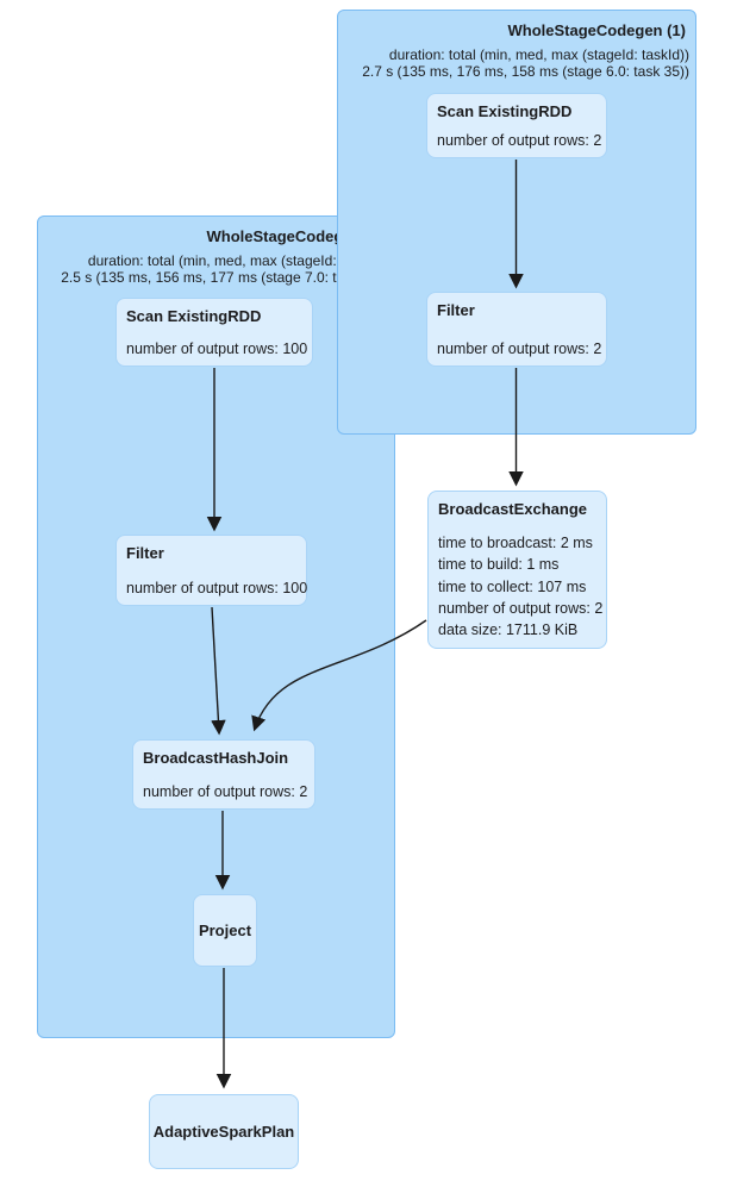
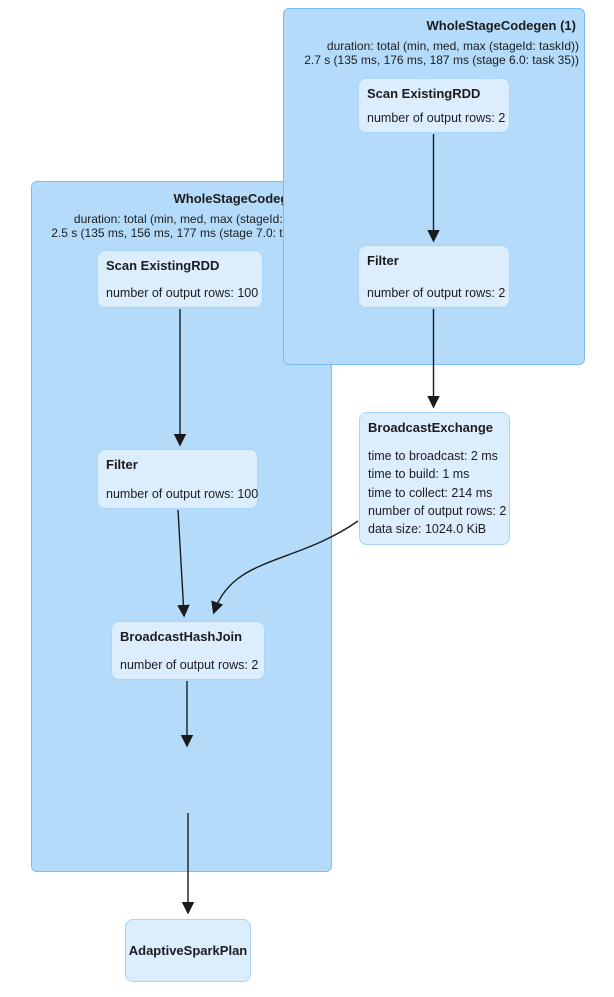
  WholeStageCode
  duration: total (min, med, max (stageId:
  2.5 s (135 ms, 156 ms, 177 ms (stage 7.0: t
  WholeStageCodegen (1)
  duration: total (min, med, max (stageId: taskId))
- 2.7 s (135 ms, 176 ms, 158 ms (stage 6.0: task 35))
+ 2.7 s (135 ms, 176 ms, 187 ms (stage 6.0: task 35))
  Scan ExistingRDD
  number of output rows: 2
  Filter
  number of output rows: 2
  Scan ExistingRDD
  number of output rows: 100
  Filter
  number of output rows: 10
  BroadcastExchange
  time to broadcast: 2 ms
  time to build: 1 ms
- time to collect: 107 ms
+ time to collect: 214 ms
  number of output rows: 2
- data size: 1711.9 KiB
+ data size: 1024.0 KiB
  BroadcastHashJoin
  number of output rows: 2
- Project
  AdaptiveSparkPlan
